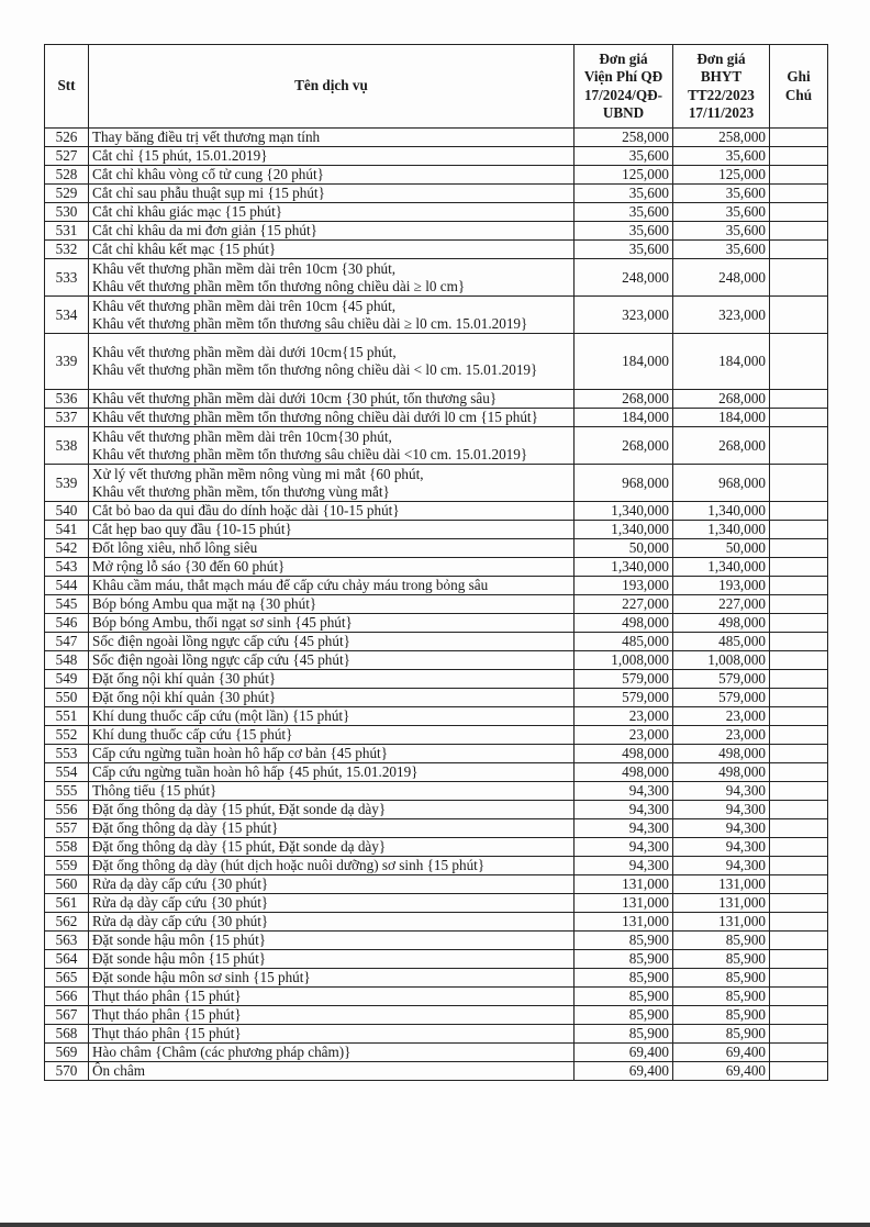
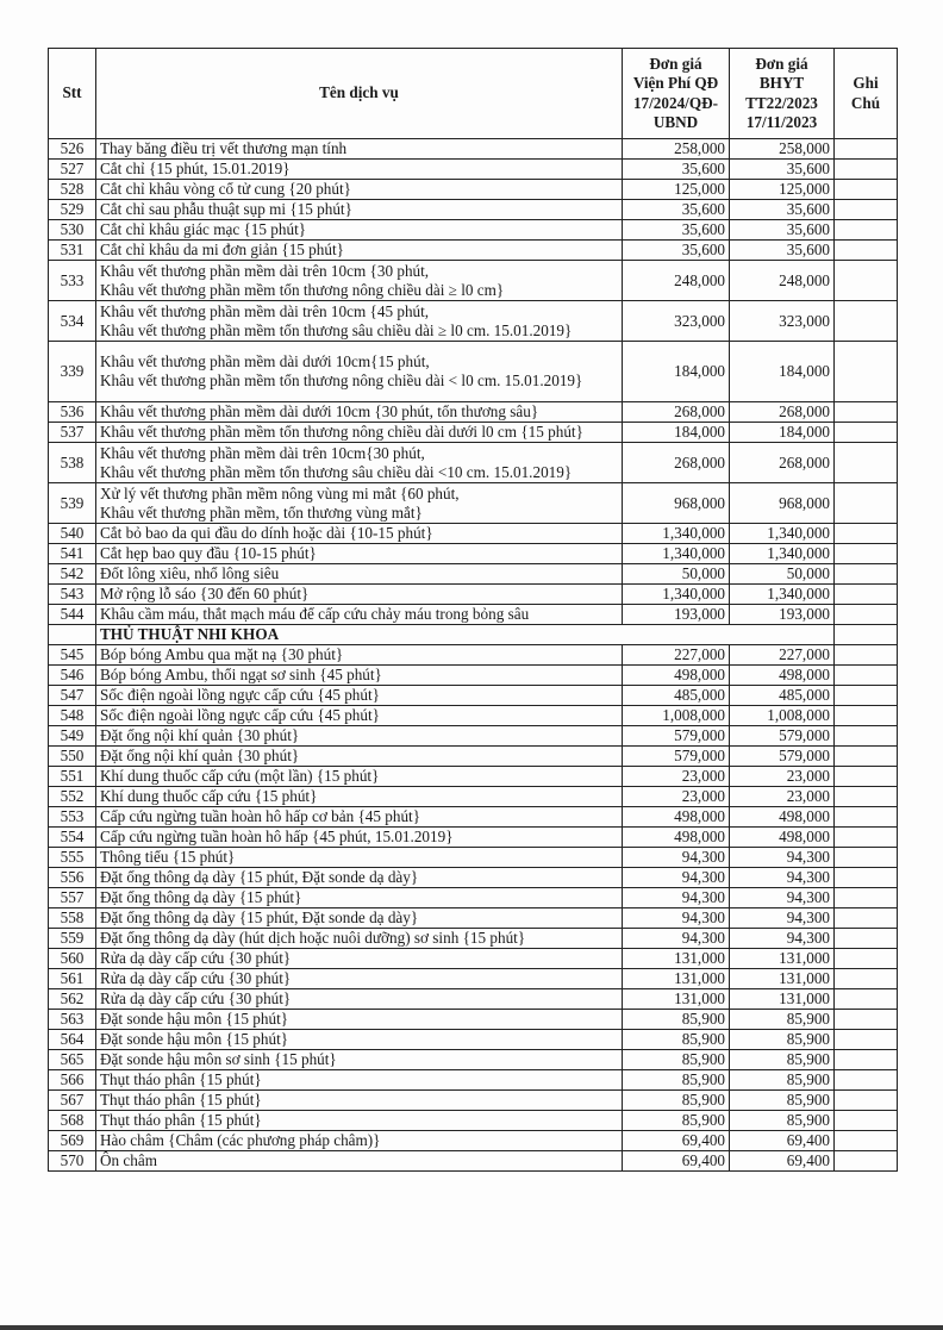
  Stt	Tên dịch vụ	Đơn giá Viện Phí QĐ 17/2024/QĐ- UBND	Đơn giá BHYT TT22/2023 17/11/2023	Ghi Chú
  526	Thay băng điều trị vết thương mạn tính	258,000	258,000
  527	Cắt chỉ {15 phút, 15.01.2019}	35,600	35,600
  528	Cắt chỉ khâu vòng cổ tử cung {20 phút}	125,000	125,000
  529	Cắt chỉ sau phẫu thuật sụp mi {15 phút}	35,600	35,600
  530	Cắt chỉ khâu giác mạc {15 phút}	35,600	35,600
  531	Cắt chỉ khâu da mi đơn giản {15 phút}	35,600	35,600
- 532	Cắt chỉ khâu kết mạc {15 phút}	35,600	35,600
  533	Khâu vết thương phần mềm dài trên 10cm {30 phút, Khâu vết thương phần mềm tổn thương nông chiều dài ≥ l0 cm}	248,000	248,000
  534	Khâu vết thương phần mềm dài trên 10cm {45 phút,Khâu vết thương phần mềm tổn thương sâu chiều dài ≥ l0 cm. 15.01.2019}	323,000	323,000
  339	Khâu vết thương phần mềm dài dưới 10cm{15 phút,Khâu vết thương phần mềm tổn thương nông chiều dài < l0 cm. 15.01.2019}	184,000	184,000
  536	Khâu vết thương phần mềm dài dưới 10cm {30 phút, tổn thương sâu}	268,000	268,000
  537	Khâu vết thương phần mềm tổn thương nông chiều dài dưới l0 cm {15 phút}	184,000	184,000
  538	Khâu vết thương phần mềm dài trên 10cm{30 phút,Khâu vết thương phần mềm tổn thương sâu chiều dài <10 cm. 15.01.2019}	268,000	268,000
  539	Xử lý vết thương phần mềm nông vùng mi mắt {60 phút,Khâu vết thương phần mềm, tổn thương vùng mắt}	968,000	968,000
  540	Cắt bỏ bao da qui đầu do dính hoặc dài {10-15 phút}	1,340,000	1,340,000
  541	Cắt hẹp bao quy đầu {10-15 phút}	1,340,000	1,340,000
  542	Đốt lông xiêu, nhổ lông siêu	50,000	50,000
  543	Mở rộng lỗ sáo {30 đến 60 phút}	1,340,000	1,340,000
  544	Khâu cầm máu, thắt mạch máu để cấp cứu chảy máu trong bỏng sâu	193,000	193,000
+ 	THỦ THUẬT NHI KHOA
  545	Bóp bóng Ambu qua mặt nạ {30 phút}	227,000	227,000
  546	Bóp bóng Ambu, thổi ngạt sơ sinh {45 phút}	498,000	498,000
  547	Sốc điện ngoài lồng ngực cấp cứu {45 phút}	485,000	485,000
  548	Sốc điện ngoài lồng ngực cấp cứu {45 phút}	1,008,000	1,008,000
  549	Đặt ống nội khí quản {30 phút}	579,000	579,000
  550	Đặt ống nội khí quản {30 phút}	579,000	579,000
  551	Khí dung thuốc cấp cứu (một lần) {15 phút}	23,000	23,000
  552	Khí dung thuốc cấp cứu {15 phút}	23,000	23,000
  553	Cấp cứu ngừng tuần hoàn hô hấp cơ bản {45 phút}	498,000	498,000
  554	Cấp cứu ngừng tuần hoàn hô hấp {45 phút, 15.01.2019}	498,000	498,000
  555	Thông tiểu {15 phút}	94,300	94,300
  556	Đặt ống thông dạ dày {15 phút, Đặt sonde dạ dày}	94,300	94,300
  557	Đặt ống thông dạ dày {15 phút}	94,300	94,300
  558	Đặt ống thông dạ dày {15 phút, Đặt sonde dạ dày}	94,300	94,300
  559	Đặt ống thông dạ dày (hút dịch hoặc nuôi dưỡng) sơ sinh {15 phút}	94,300	94,300
  560	Rửa dạ dày cấp cứu {30 phút}	131,000	131,000
  561	Rửa dạ dày cấp cứu {30 phút}	131,000	131,000
  562	Rửa dạ dày cấp cứu {30 phút}	131,000	131,000
  563	Đặt sonde hậu môn {15 phút}	85,900	85,900
  564	Đặt sonde hậu môn {15 phút}	85,900	85,900
  565	Đặt sonde hậu môn sơ sinh {15 phút}	85,900	85,900
  566	Thụt tháo phân {15 phút}	85,900	85,900
  567	Thụt tháo phân {15 phút}	85,900	85,900
  568	Thụt tháo phân {15 phút}	85,900	85,900
  569	Hào châm {Châm (các phương pháp châm)}	69,400	69,400
  570	Ôn châm	69,400	69,400
